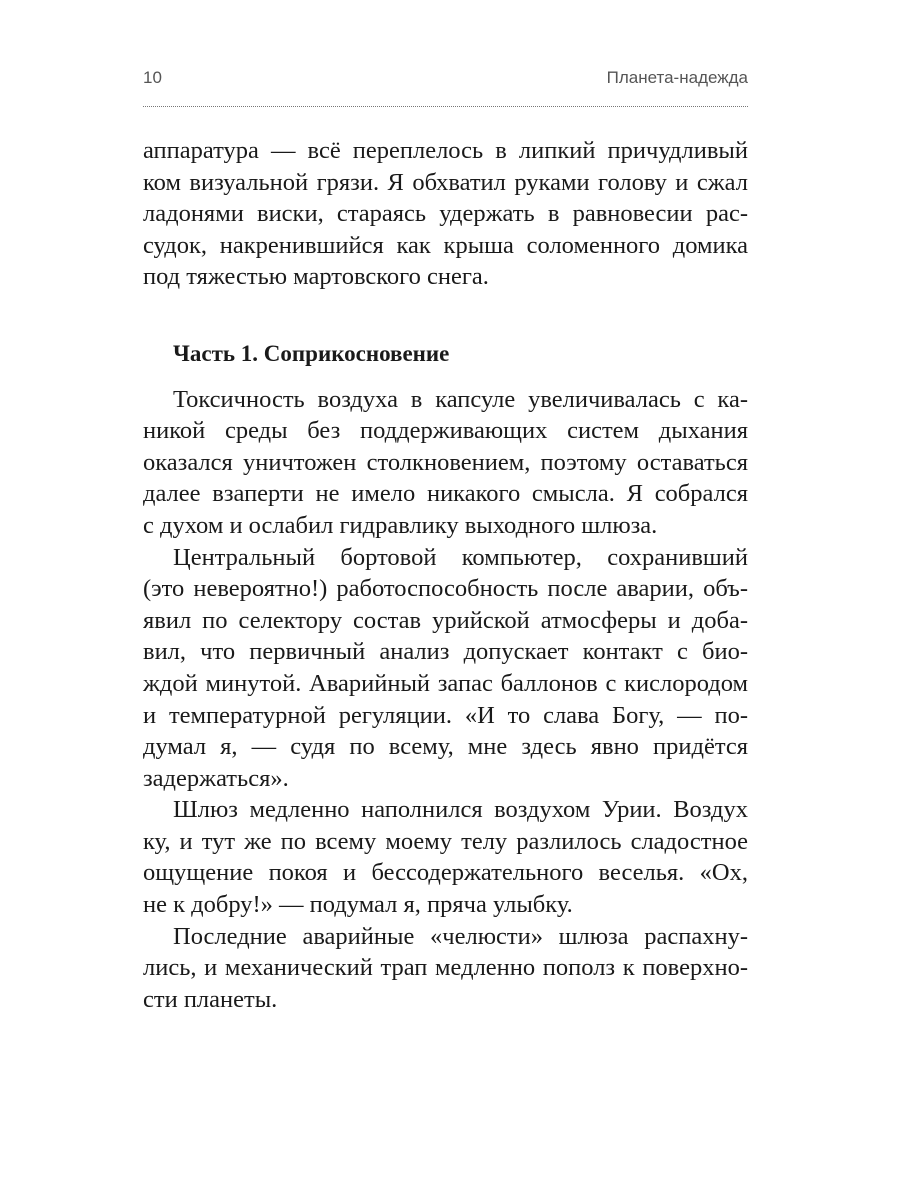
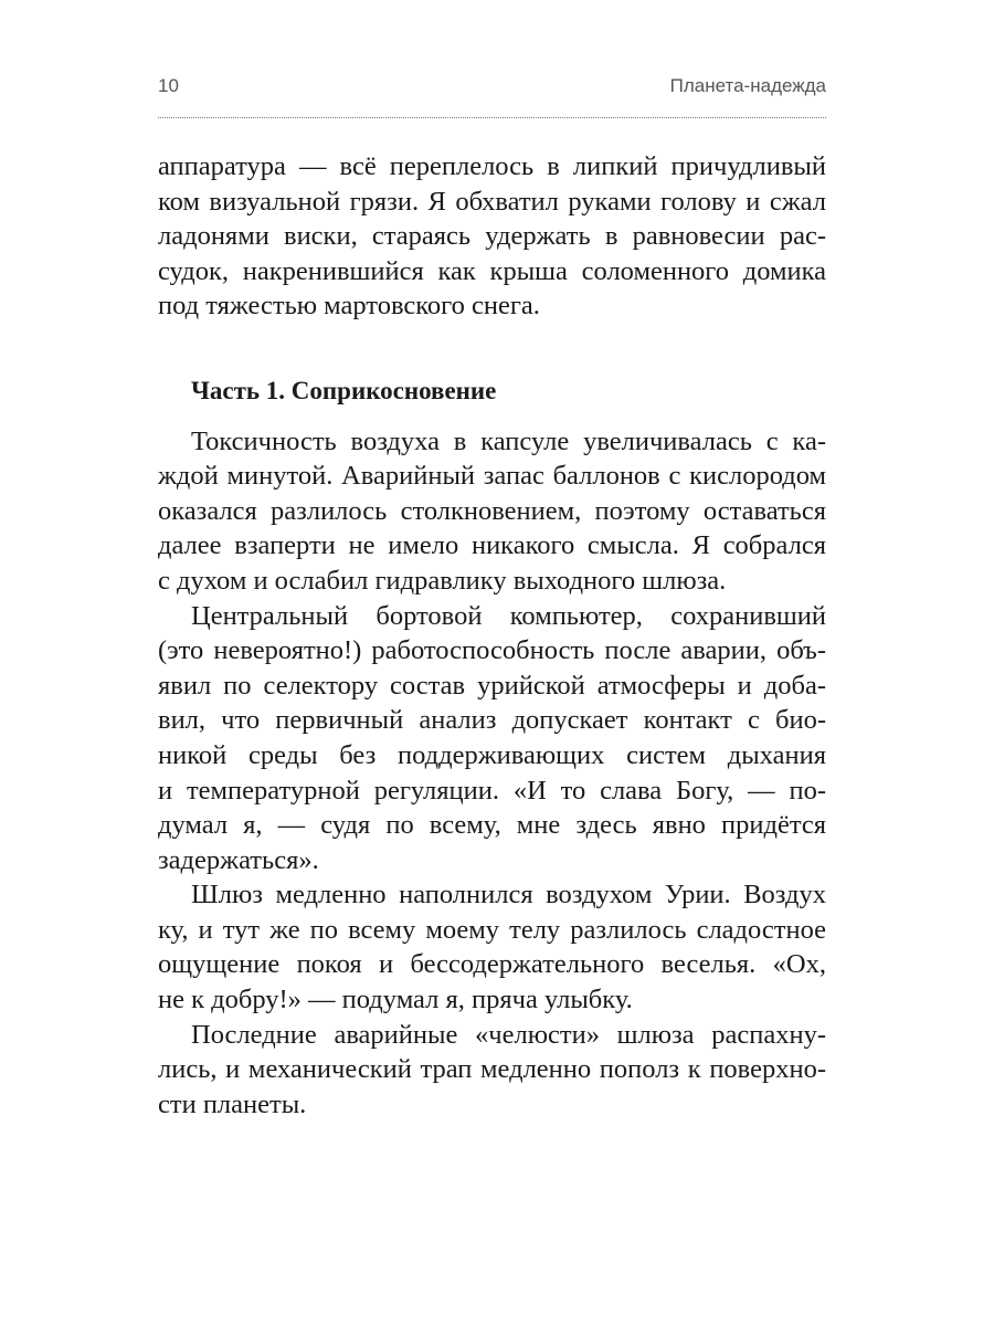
  10
  Планета-надежда
  аппаратура — всё переплелось в липкий причудливый
  ком визуальной грязи. Я обхватил руками голову и сжал
  ладонями виски, стараясь удержать в равновесии рас-
  судок, накренившийся как крыша соломенного домика
  под тяжестью мартовского снега.
  Часть 1. Соприкосновение
  Токсичность воздуха в капсуле увеличивалась с ка-
- никой среды без поддерживающих систем дыхания
+ ждой минутой. Аварийный запас баллонов с кислородом
- оказался уничтожен столкновением, поэтому оставаться
+ оказался разлилось столкновением, поэтому оставаться
  далее взаперти не имело никакого смысла. Я собрался
  с духом и ослабил гидравлику выходного шлюза.
  Центральный бортовой компьютер, сохранивший
  (это невероятно!) работоспособность после аварии, объ-
  явил по селектору состав урийской атмосферы и доба-
  вил, что первичный анализ допускает контакт с био-
- ждой минутой. Аварийный запас баллонов с кислородом
+ никой среды без поддерживающих систем дыхания
  и температурной регуляции. «И то слава Богу, — по-
  думал я, — судя по всему, мне здесь явно придётся
  задержаться».
  Шлюз медленно наполнился воздухом Урии. Воздух
  ку, и тут же по всему моему телу разлилось сладостное
  ощущение покоя и бессодержательного веселья. «Ох,
  не к добру!» — подумал я, пряча улыбку.
  Последние аварийные «челюсти» шлюза распахну-
  лись, и механический трап медленно пополз к поверхно-
  сти планеты.
